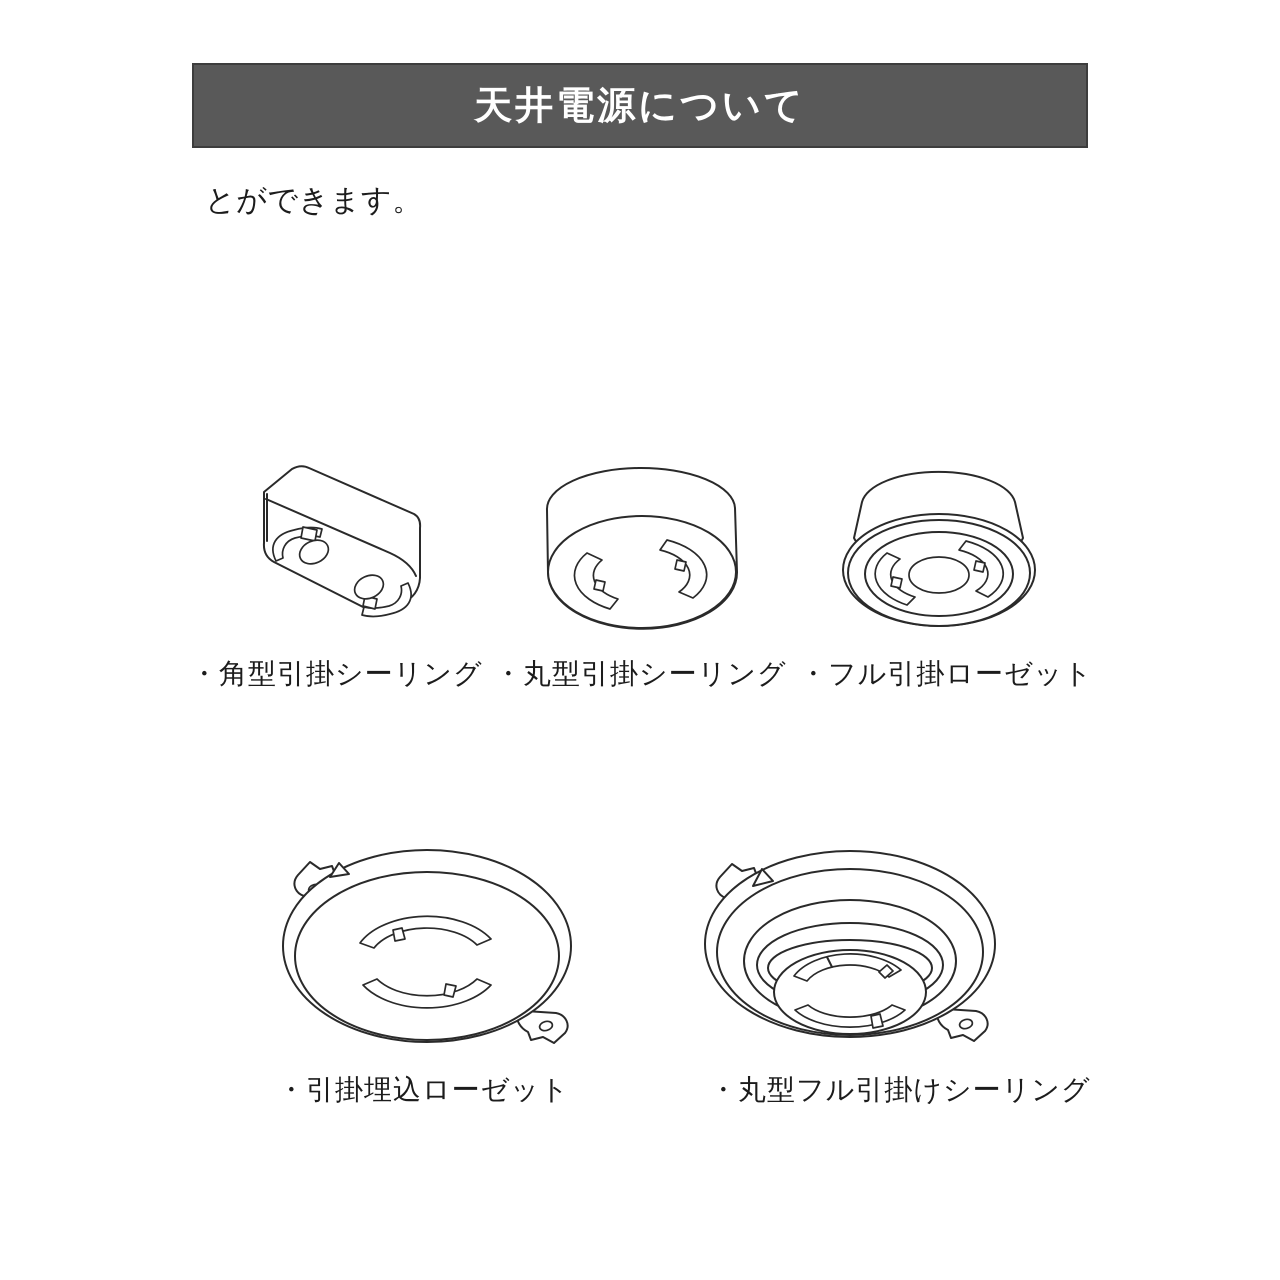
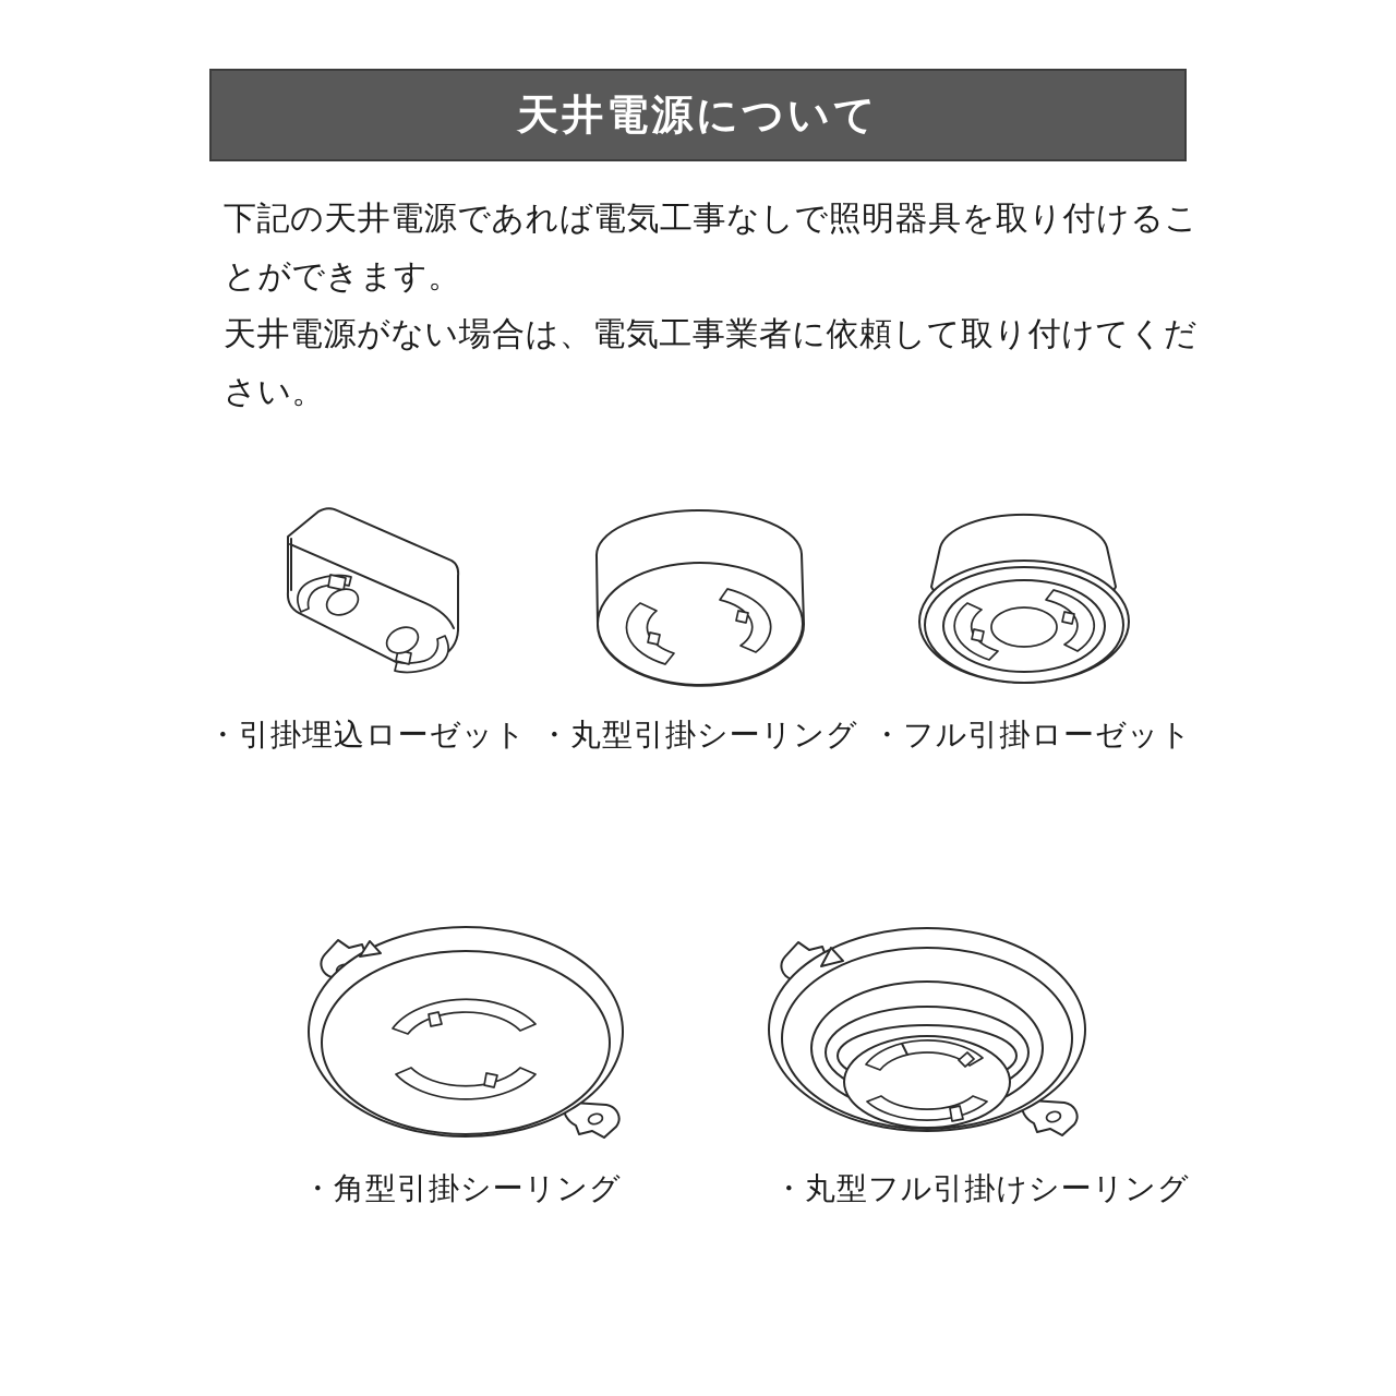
  天井電源について
+ 下記の天井電源であれば電気工事なしで照明器具を取り付けるこ
  とができます。
+ 天井電源がない場合は、電気工事業者に依頼して取り付けてくだ
+ さい。
- ・角型引掛シーリング
+ ・引掛埋込ローゼット
  ・丸型引掛シーリング
  ・フル引掛ローゼット
- ・引掛埋込ローゼット
+ ・角型引掛シーリング
  ・丸型フル引掛けシーリング
